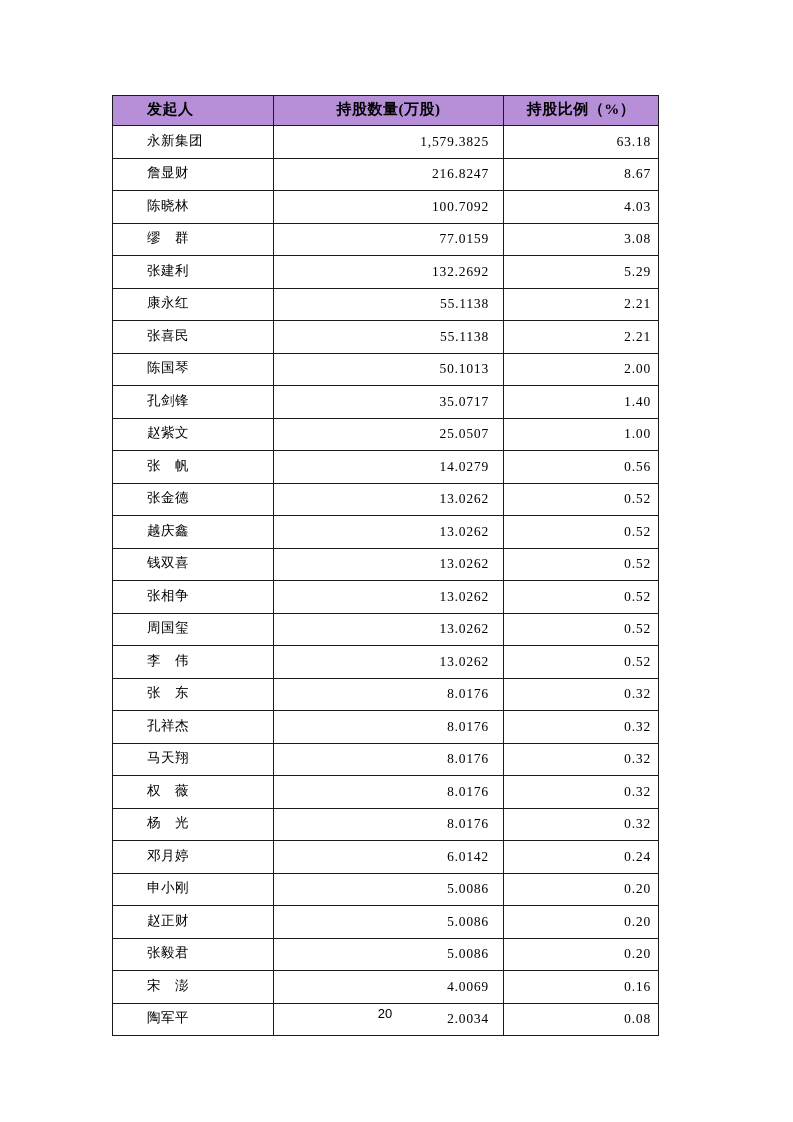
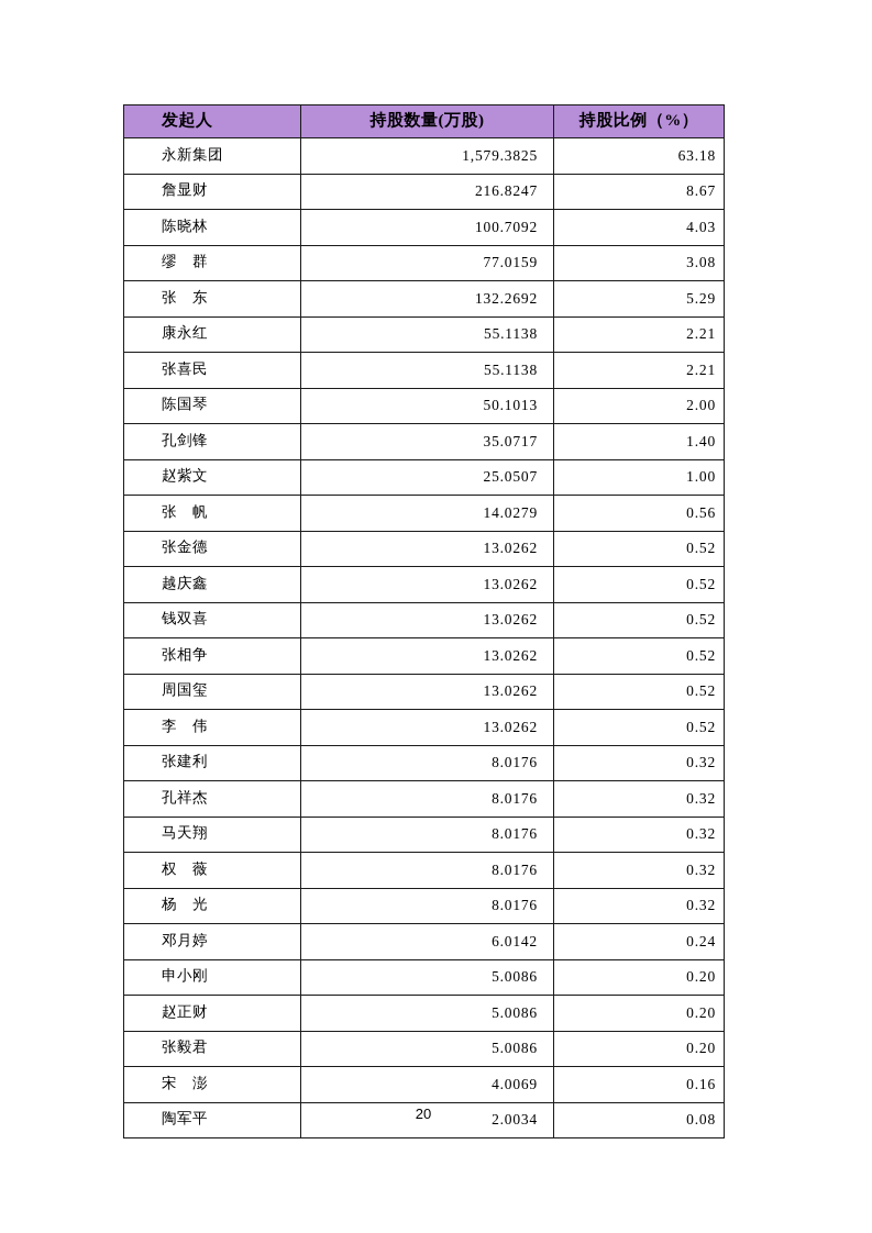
  发起人	持股数量(万股)	持股比例（%）
  永新集团	1,579.3825	63.18
  詹显财	216.8247	8.67
  陈晓林	100.7092	4.03
  缪 群	77.0159	3.08
- 张建利	132.2692	5.29
+ 张 东	132.2692	5.29
  康永红	55.1138	2.21
  张喜民	55.1138	2.21
  陈国琴	50.1013	2.00
  孔剑锋	35.0717	1.40
  赵紫文	25.0507	1.00
  张 帆	14.0279	0.56
  张金德	13.0262	0.52
  越庆鑫	13.0262	0.52
  钱双喜	13.0262	0.52
  张相争	13.0262	0.52
  周国玺	13.0262	0.52
  李 伟	13.0262	0.52
- 张 东	8.0176	0.32
+ 张建利	8.0176	0.32
  孔祥杰	8.0176	0.32
  马天翔	8.0176	0.32
  权 薇	8.0176	0.32
  杨 光	8.0176	0.32
  邓月婷	6.0142	0.24
  申小刚	5.0086	0.20
  赵正财	5.0086	0.20
  张毅君	5.0086	0.20
  宋 澎	4.0069	0.16
  陶军平	2.0034	0.08
  20
